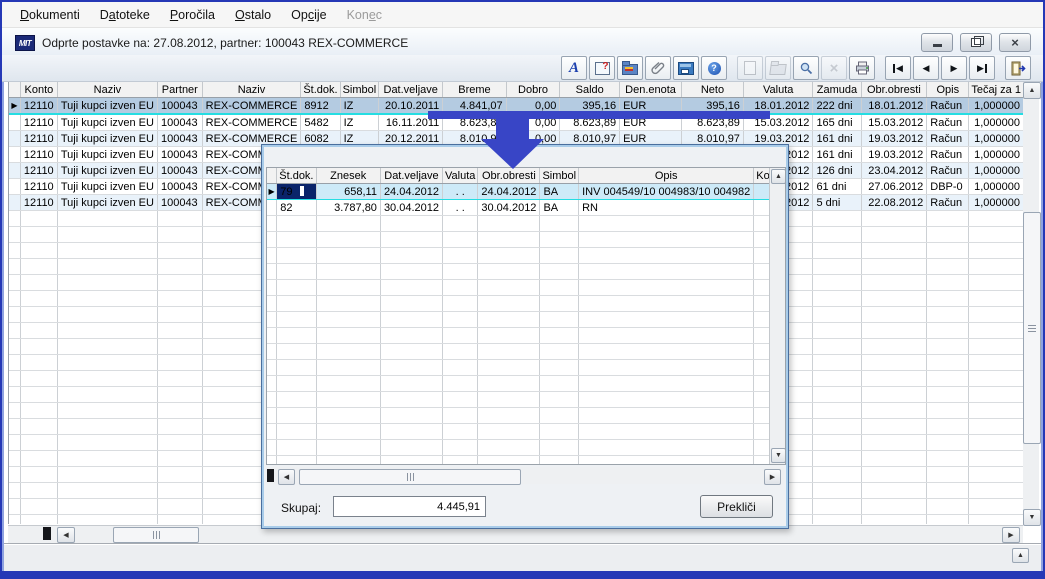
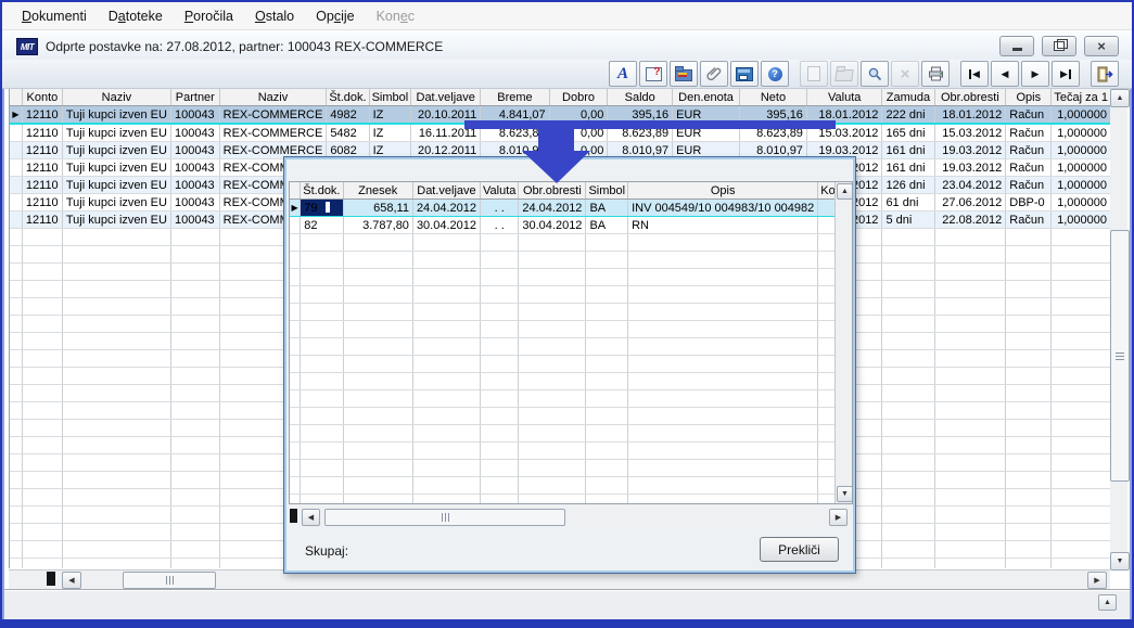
  Dokumenti
  Datoteke
  Poročila
  Ostalo
  Opcije
  Konec
  MIT
  Odprte postavke na: 27.08.2012, partner: 100043 REX-COMMERCE
  ×
  A
  ?
  ?
  ×
  ◀
  ◀
  ▶
  ▶
  	Konto	Naziv	Partner	Naziv	Št.dok.	Simbol	Dat.veljave	Breme	Dobro	Saldo	Den.enota	Neto	Valuta	Zamuda	Obr.obresti	Opis	Tečaj za 1
- ▶	12110	Tuji kupci izven EU	100043	REX-COMMERCE	8912	IZ	20.10.2011	4.841,07	0,00	395,16	EUR	395,16	18.01.2012	222 dni	18.01.2012	Račun	1,000000
+ ▶	12110	Tuji kupci izven EU	100043	REX-COMMERCE	4982	IZ	20.10.2011	4.841,07	0,00	395,16	EUR	395,16	18.01.2012	222 dni	18.01.2012	Račun	1,000000
  	12110	Tuji kupci izven EU	100043	REX-COMMERCE	5482	IZ	16.11.2011	8.623,8	0,00	8.623,89	EUR	8.623,89	15.03.2012	165 dni	15.03.2012	Račun	1,000000
  	12110	Tuji kupci izven EU	100043	REX-COMMERCE	6082	IZ	20.12.2011	8.010,9	0,00	8.010,97	EUR	8.010,97	19.03.2012	161 dni	19.03.2012	Račun	1,000000
  	12110	Tuji kupci izven EU	100043	REX-COM									012	161 dni	19.03.2012	Račun	1,000000
  	12110	Tuji kupci izven EU	100043	REX-COM									012	126 dni	23.04.2012	Račun	1,000000
  	12110	Tuji kupci izven EU	100043	REX-COM									012	61 dni	27.06.2012	DBP-0	1,000000
  	12110	Tuji kupci izven EU	100043	REX-COM									012	5 dni	22.08.2012	Račun	1,000000
  	Št.dok.	Znesek	Dat.veljave	Valuta	Obr.obresti	Simbol	Opis	Ko
  ▶	79	658,11	24.04.2012	. .	24.04.2012	BA	INV 004549/10 004983/10 004982
  	82	3.787,80	30.04.2012	. .	30.04.2012	BA	RN
  Skupaj:
- 4.445,91
  Prekliči
